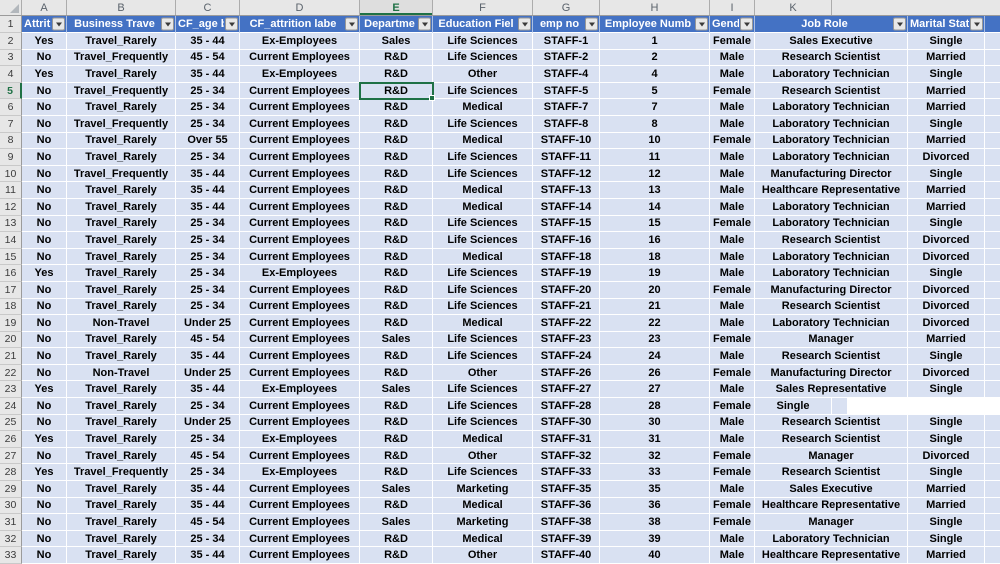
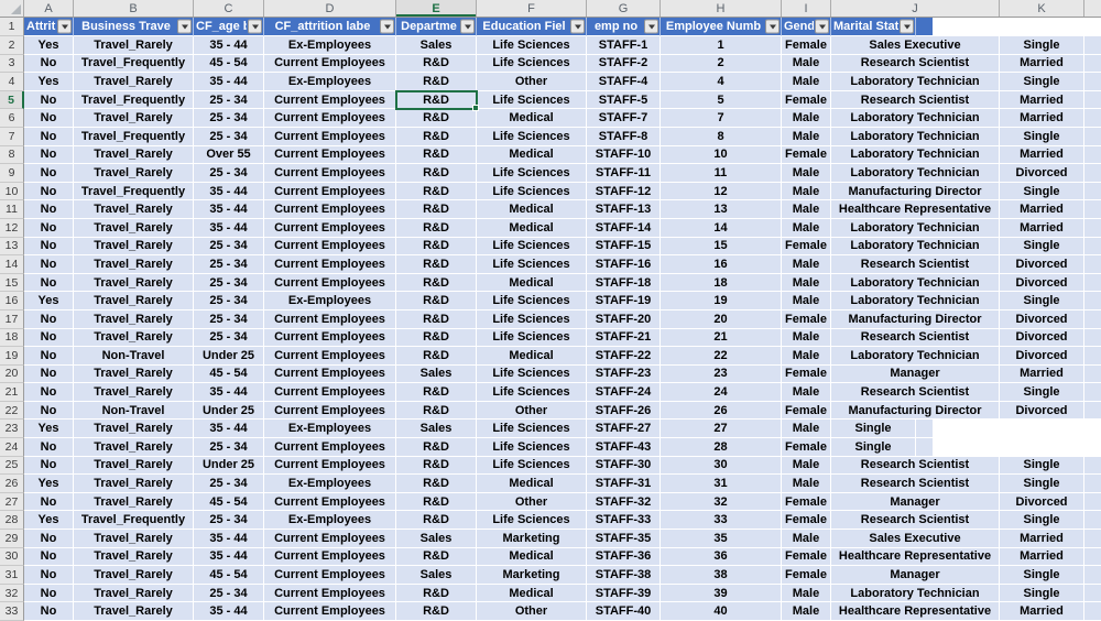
  A
  B
  C
  D
  E
  F
  G
  H
  I
+ J
  K
  1
  Attrit
  Business Trave
  CF_age
  CF_attrition labe
  Departme
  Education Fiel
  emp no
  Employee Numb
  Gend
- Job Role
  Marital Stat
  2
  Yes
  Travel_Rarely
  35 - 44
  Ex-Employees
  Sales
  Life Sciences
  STAFF-1
  1
  Female
  Sales Executive
  Single
  3
  No
  Travel_Frequently
  45 - 54
  Current Employees
  R&D
  Life Sciences
  STAFF-2
  2
  Male
  Research Scientist
  Married
  4
  Yes
  Travel_Rarely
  35 - 44
  Ex-Employees
  R&D
  Other
  STAFF-4
  4
  Male
  Laboratory Technician
  Single
  5
  No
  Travel_Frequently
  25 - 34
  Current Employees
  R&D
  Life Sciences
  STAFF-5
  5
  Female
  Research Scientist
  Married
  6
  No
  Travel_Rarely
  25 - 34
  Current Employees
  R&D
  Medical
  STAFF-7
  7
  Male
  Laboratory Technician
  Married
  7
  No
  Travel_Frequently
  25 - 34
  Current Employees
  R&D
  Life Sciences
  STAFF-8
  8
  Male
  Laboratory Technician
  Single
  8
  No
  Travel_Rarely
  Over 55
  Current Employees
  R&D
  Medical
  STAFF-10
  10
  Female
  Laboratory Technician
  Married
  9
  No
  Travel_Rarely
  25 - 34
  Current Employees
  R&D
  Life Sciences
  STAFF-11
  11
  Male
  Laboratory Technician
  Divorced
  10
  No
  Travel_Frequently
  35 - 44
  Current Employees
  R&D
  Life Sciences
  STAFF-12
  12
  Male
  Manufacturing Director
  Single
  11
  No
  Travel_Rarely
  35 - 44
  Current Employees
  R&D
  Medical
  STAFF-13
  13
  Male
  Healthcare Representative
  Married
  12
  No
  Travel_Rarely
  35 - 44
  Current Employees
  R&D
  Medical
  STAFF-14
  14
  Male
  Laboratory Technician
  Married
  13
  No
  Travel_Rarely
  25 - 34
  Current Employees
  R&D
  Life Sciences
  STAFF-15
  15
  Female
  Laboratory Technician
  Single
  14
  No
  Travel_Rarely
  25 - 34
  Current Employees
  R&D
  Life Sciences
  STAFF-16
  16
  Male
  Research Scientist
  Divorced
  15
  No
  Travel_Rarely
  25 - 34
  Current Employees
  R&D
  Medical
  STAFF-18
  18
  Male
  Laboratory Technician
  Divorced
  16
  Yes
  Travel_Rarely
  25 - 34
  Ex-Employees
  R&D
  Life Sciences
  STAFF-19
  19
  Male
  Laboratory Technician
  Single
  17
  No
  Travel_Rarely
  25 - 34
  Current Employees
  R&D
  Life Sciences
  STAFF-20
  20
  Female
  Manufacturing Director
  Divorced
  18
  No
  Travel_Rarely
  25 - 34
  Current Employees
  R&D
  Life Sciences
  STAFF-21
  21
  Male
  Research Scientist
  Divorced
  19
  No
  Non-Travel
  Under 25
  Current Employees
  R&D
  Medical
  STAFF-22
  22
  Male
  Laboratory Technician
  Divorced
  20
  No
  Travel_Rarely
  45 - 54
  Current Employees
  Sales
  Life Sciences
  STAFF-23
  23
  Female
  Manager
  Married
  21
  No
  Travel_Rarely
  35 - 44
  Current Employees
  R&D
  Life Sciences
  STAFF-24
  24
  Male
  Research Scientist
  Single
  22
  No
  Non-Travel
  Under 25
  Current Employees
  R&D
  Other
  STAFF-26
  26
  Female
  Manufacturing Director
  Divorced
  23
  Yes
  Travel_Rarely
  35 - 44
  Ex-Employees
  Sales
  Life Sciences
  STAFF-27
  27
  Male
- Sales Representative
  Single
  24
  No
  Travel_Rarely
  25 - 34
  Current Employees
  R&D
  Life Sciences
- STAFF-28
+ STAFF-43
  28
  Female
  Single
  25
  No
  Travel_Rarely
  Under 25
  Current Employees
  R&D
  Life Sciences
  STAFF-30
  30
  Male
  Research Scientist
  Single
  26
  Yes
  Travel_Rarely
  25 - 34
  Ex-Employees
  R&D
  Medical
  STAFF-31
  31
  Male
  Research Scientist
  Single
  27
  No
  Travel_Rarely
  45 - 54
  Current Employees
  R&D
  Other
  STAFF-32
  32
  Female
  Manager
  Divorced
  28
  Yes
  Travel_Frequently
  25 - 34
  Ex-Employees
  R&D
  Life Sciences
  STAFF-33
  33
  Female
  Research Scientist
  Single
  29
  No
  Travel_Rarely
  35 - 44
  Current Employees
  Sales
  Marketing
  STAFF-35
  35
  Male
  Sales Executive
  Married
  30
  No
  Travel_Rarely
  35 - 44
  Current Employees
  R&D
  Medical
  STAFF-36
  36
  Female
  Healthcare Representative
  Married
  31
  No
  Travel_Rarely
  45 - 54
  Current Employees
  Sales
  Marketing
  STAFF-38
  38
  Female
  Manager
  Single
  32
  No
  Travel_Rarely
  25 - 34
  Current Employees
  R&D
  Medical
  STAFF-39
  39
  Male
  Laboratory Technician
  Single
  33
  No
  Travel_Rarely
  35 - 44
  Current Employees
  R&D
  Other
  STAFF-40
  40
  Male
  Healthcare Representative
  Married
